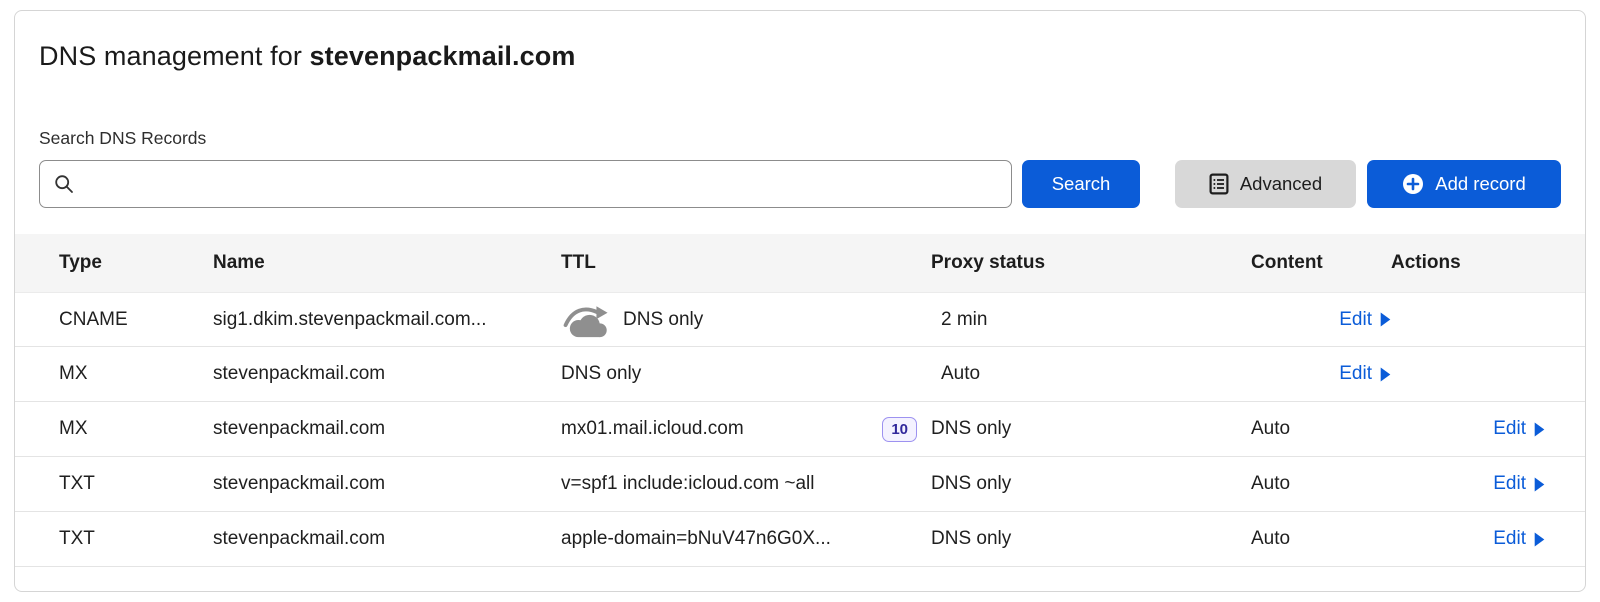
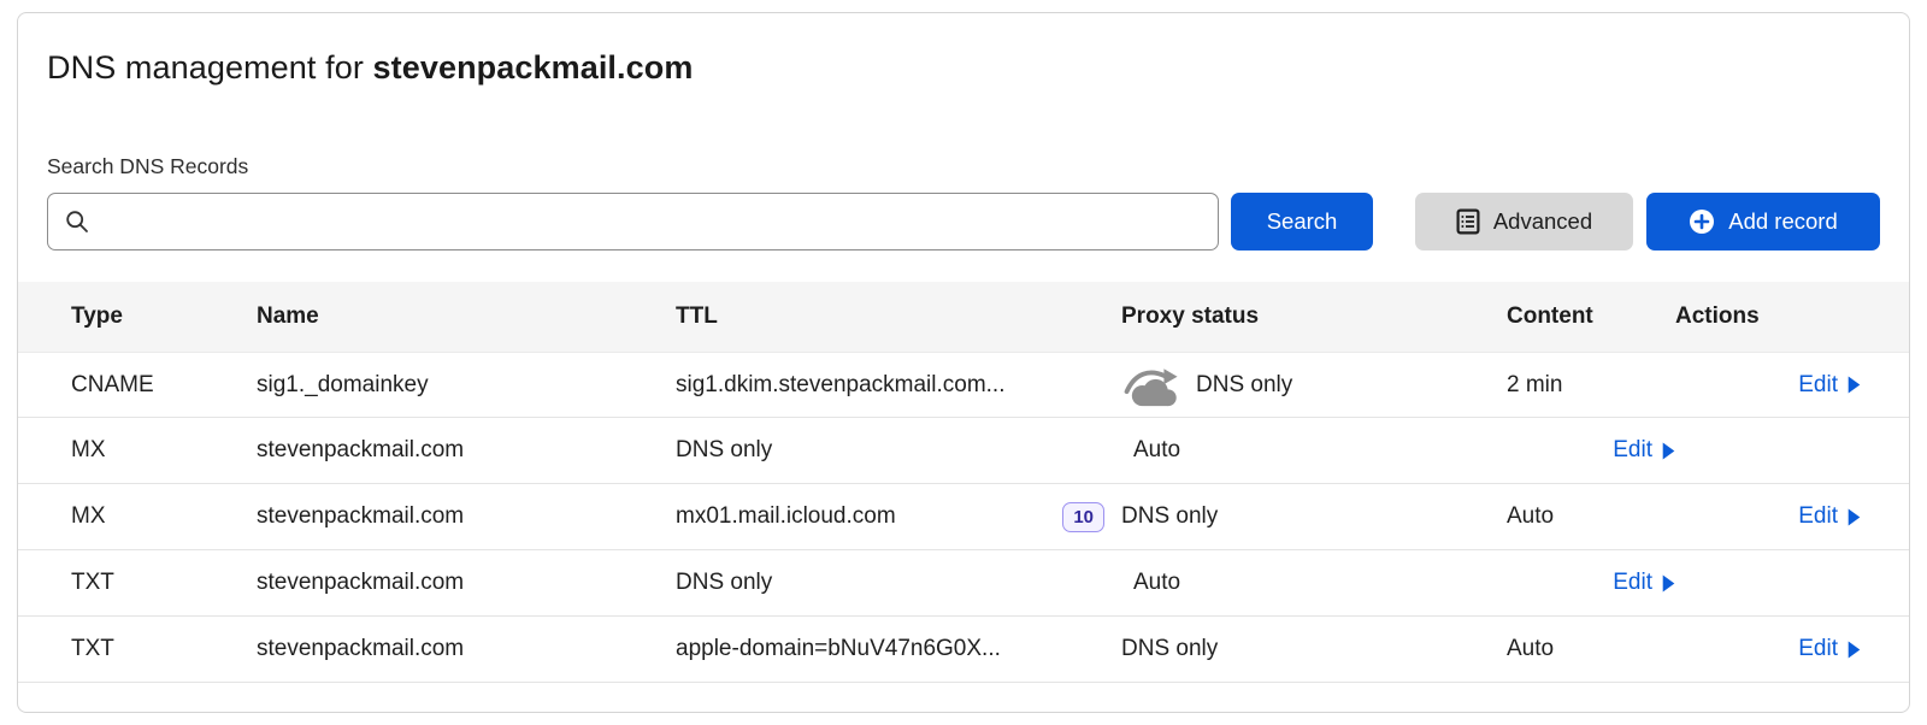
  DNS management for stevenpackmail.com
  Search DNS Records
  Search
  Advanced
  Add record
  Type
  Name
  TTL
  Proxy status
  Content
  Actions
  CNAME
+ sig1._domainkey
  sig1.dkim.stevenpackmail.com...
  DNS only
  2 min
  Edit
  MX
  stevenpackmail.com
  DNS only
  Auto
  Edit
  MX
  stevenpackmail.com
  mx01.mail.icloud.com
  10
  DNS only
  Auto
  Edit
  TXT
  stevenpackmail.com
- v=spf1 include:icloud.com ~all
  DNS only
  Auto
  Edit
  TXT
  stevenpackmail.com
  apple-domain=bNuV47n6G0X...
  DNS only
  Auto
  Edit
